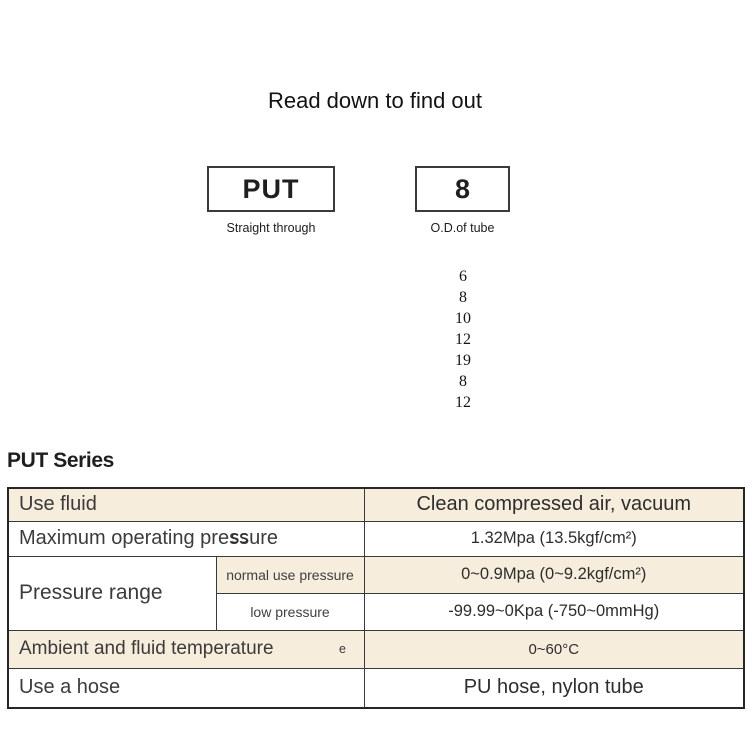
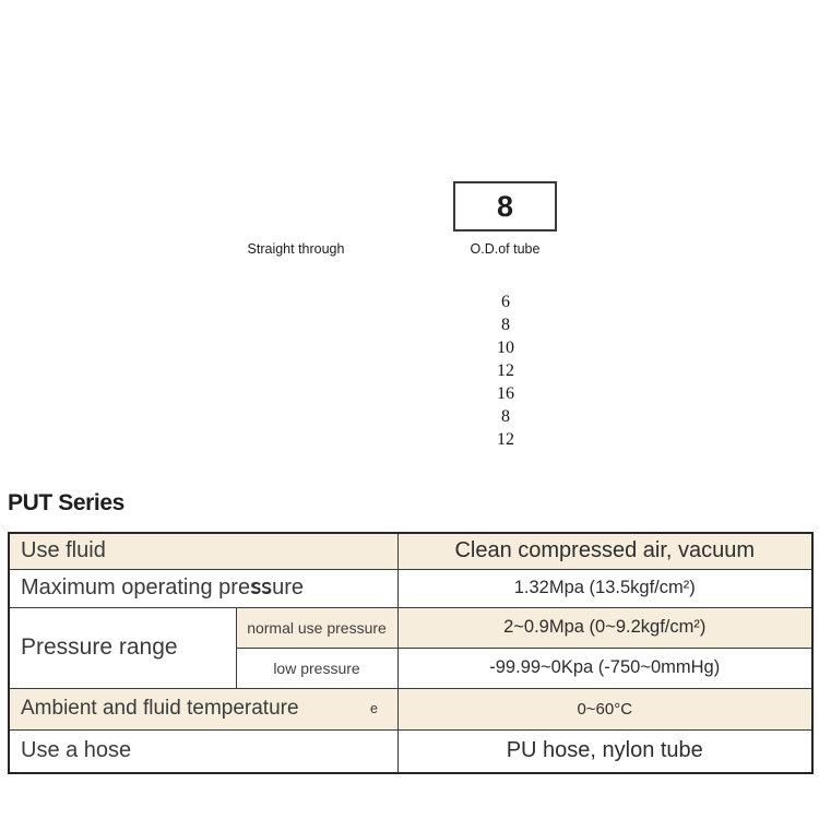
- Read down to find out
- PUT
  Straight through
  8
  O.D.of tube
  6
  8
  10
  12
- 19
+ 16
  8
  12
  PUT Series
  Use fluid	Clean compressed air, vacuum
  Maximum operating pressssure	1.32Mpa (13.5kgf/cm²)
- Pressure range	normal use pressure	0~0.9Mpa (0~9.2kgf/cm²)
+ Pressure range	normal use pressure	2~0.9Mpa (0~9.2kgf/cm²)
  low pressure	-99.99~0Kpa (-750~0mmHg)
  Ambient and fluid temperature e	0~60°C
  Use a hose	PU hose, nylon tube
